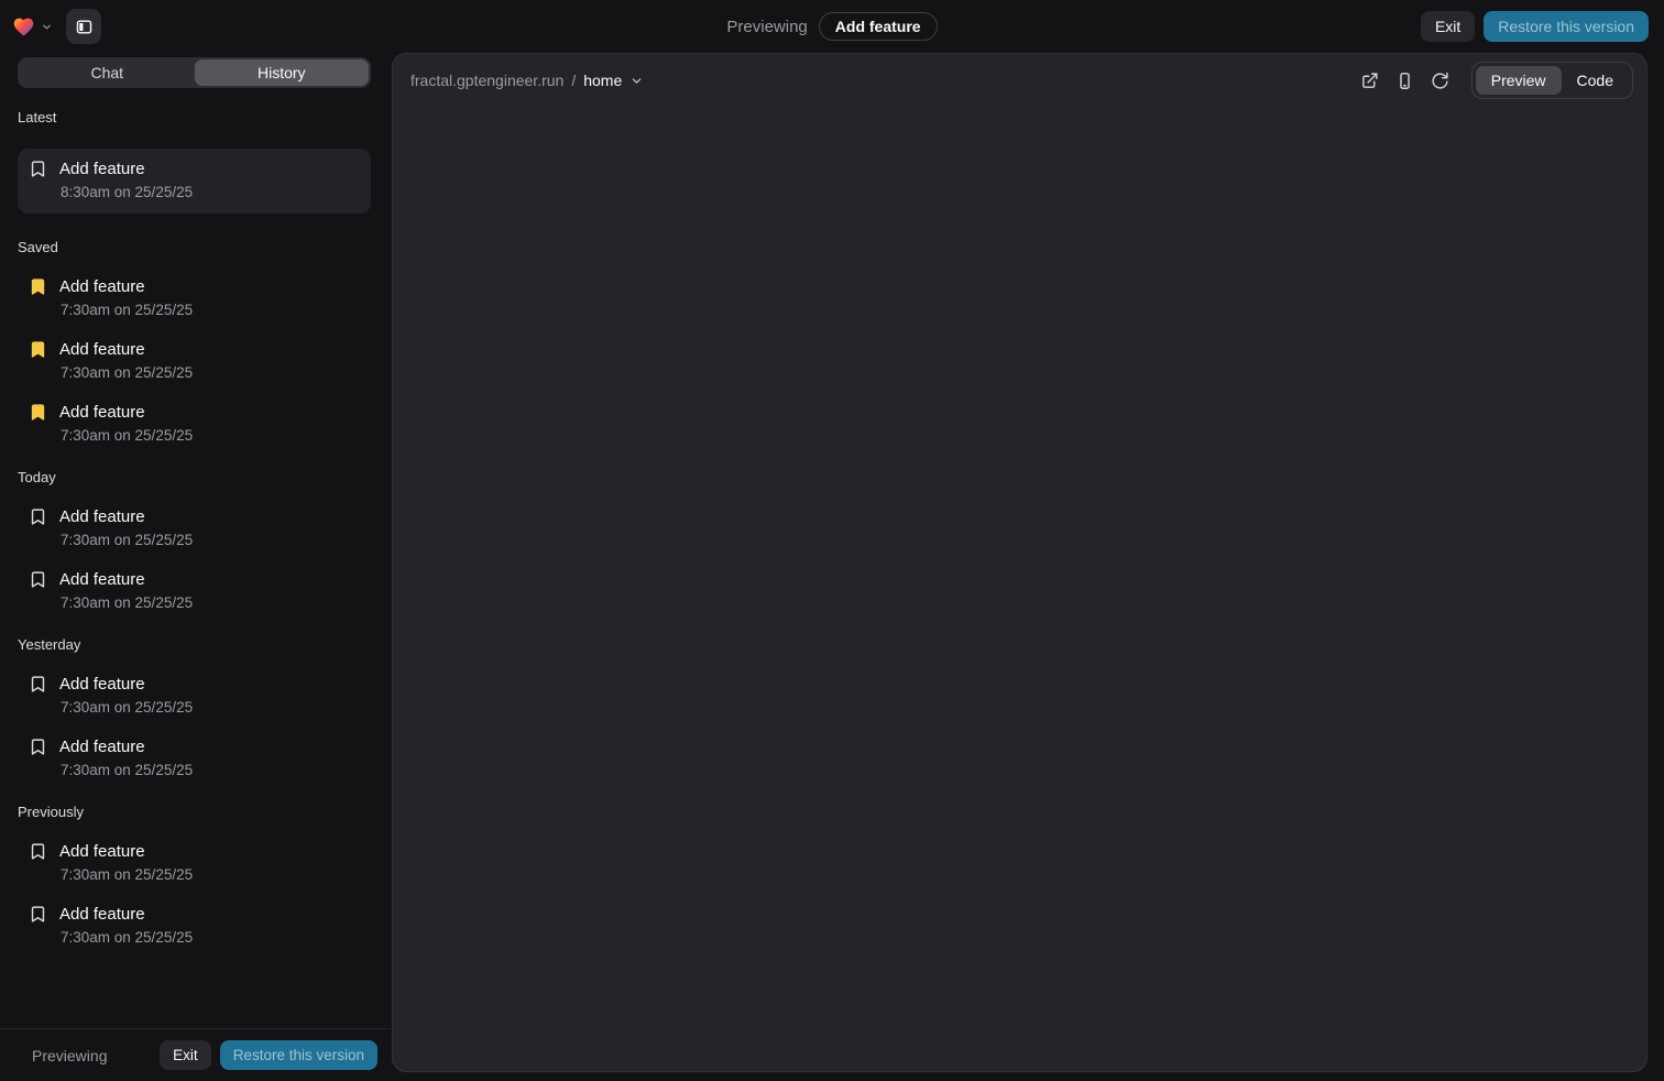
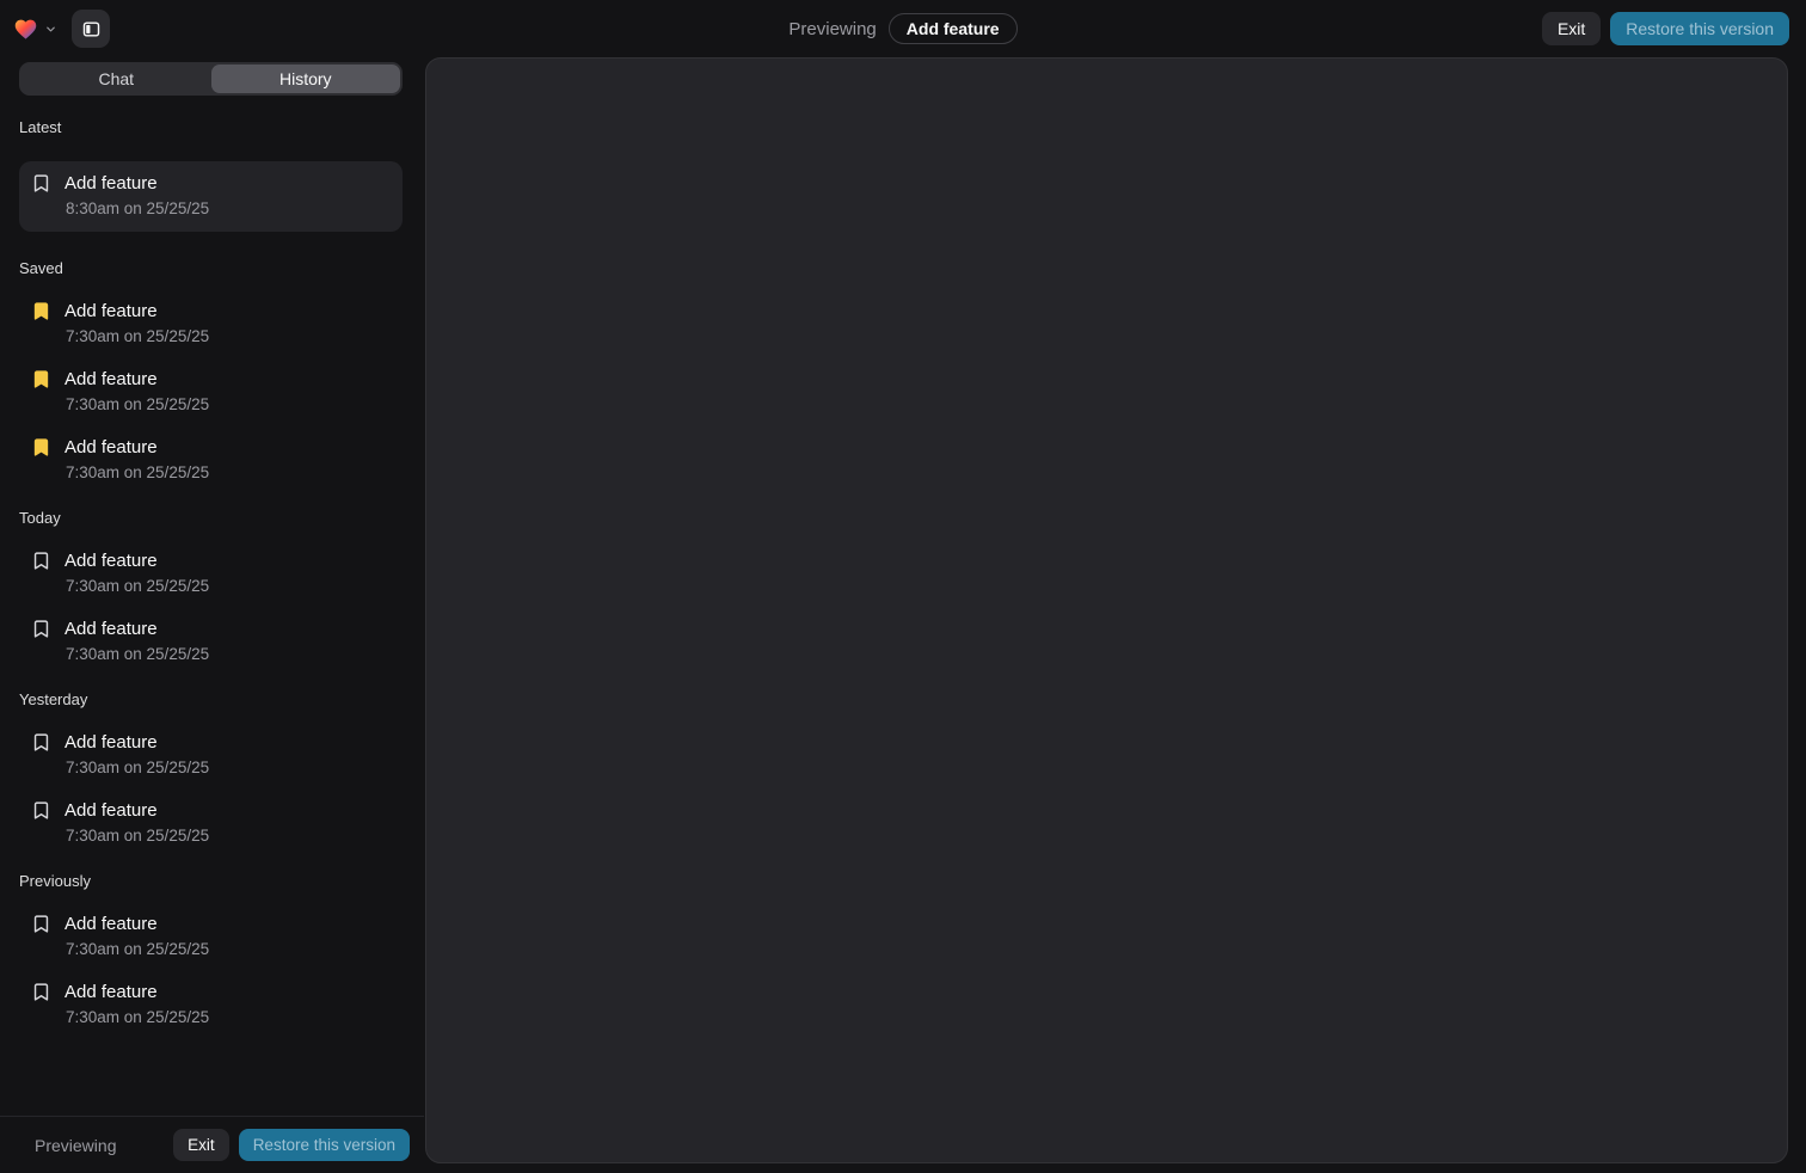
  Previewing
  Add feature
  Exit
  Restore this version
  Chat
  History
  Latest
  Add feature
  8:30am on 25/25/25
  Saved
  Add feature
  7:30am on 25/25/25
  Add feature
  7:30am on 25/25/25
  Add feature
  7:30am on 25/25/25
  Today
  Add feature
  7:30am on 25/25/25
  Add feature
  7:30am on 25/25/25
  Yesterday
  Add feature
  7:30am on 25/25/25
  Add feature
  7:30am on 25/25/25
  Previously
  Add feature
  7:30am on 25/25/25
  Add feature
  7:30am on 25/25/25
  Previewing
  Exit
  Restore this version
- fractal.gptengineer.run
- /
- home
- Preview
- Code
